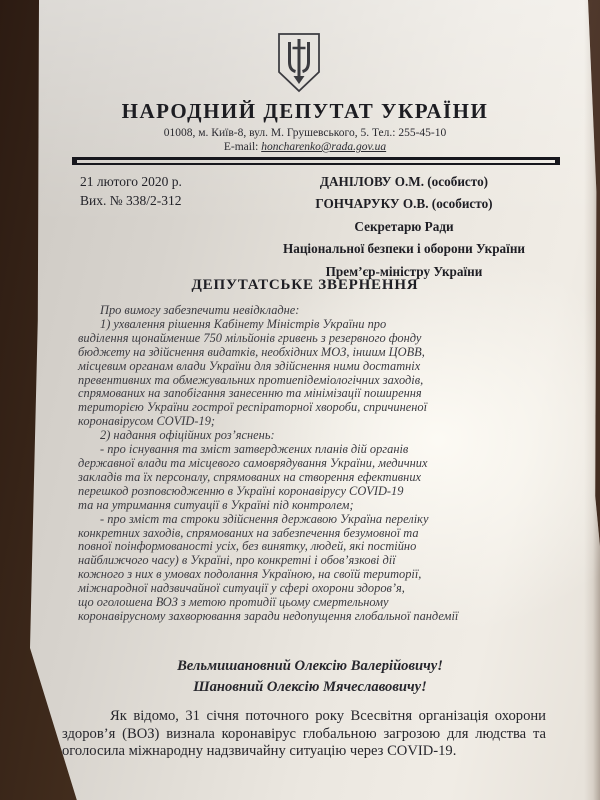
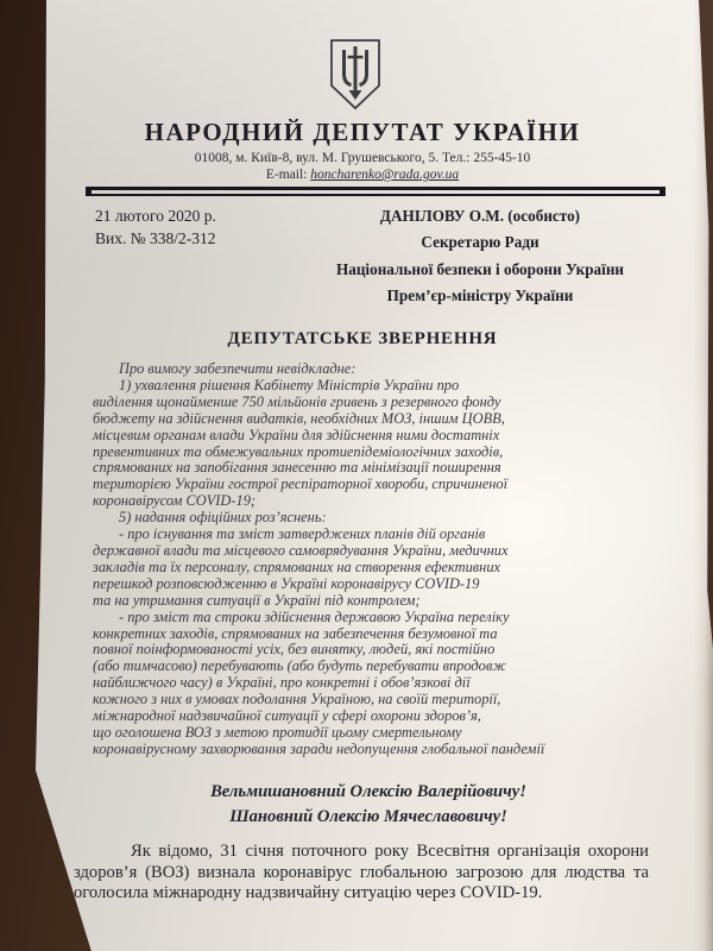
  НАРОДНИЙ ДЕПУТАТ УКРАЇНИ
  01008, м. Київ-8, вул. М. Грушевського, 5. Тел.: 255-45-10
  E-mail: honcharenko@rada.gov.ua
  21 лютого 2020 р.
  Вих. № 338/2-312
  ДАНІЛОВУ О.М. (особисто)
- ГОНЧАРУКУ О.В. (особисто)
  Секретарю Ради
  Національної безпеки і оборони України
  Прем’єр-міністру України
  ДЕПУТАТСЬКЕ ЗВЕРНЕННЯ
  Про вимогу забезпечити невідкладне:
  1) ухвалення рішення Кабінету Міністрів України про
  виділення щонайменше 750 мільйонів гривень з резервного фонду
  бюджету на здійснення видатків, необхідних МОЗ, іншим ЦОВВ,
  місцевим органам влади України для здійснення ними достатніх
  превентивних та обмежувальних протиепідеміологічних заходів,
  спрямованих на запобігання занесенню та мінімізації поширення
  територією України гострої респіраторної хвороби, спричиненої
  коронавірусом COVID-19;
- 2) надання офіційних роз’яснень:
+ 5) надання офіційних роз’яснень:
  - про існування та зміст затверджених планів дій органів
  державної влади та місцевого самоврядування України, медичних
  закладів та їх персоналу, спрямованих на створення ефективних
  перешкод розповсюдженню в Україні коронавірусу COVID-19
  та на утримання ситуації в Україні під контролем;
  - про зміст та строки здійснення державою Україна переліку
  конкретних заходів, спрямованих на забезпечення безумовної та
  повної поінформованості усіх, без винятку, людей, які постійно
+ (або тимчасово) перебувають (або будуть перебувати впродовж
  найближчого часу) в Україні, про конкретні і обов’язкові дії
  кожного з них в умовах подолання Україною, на своїй території,
  міжнародної надзвичайної ситуації у сфері охорони здоров’я,
  що оголошена ВОЗ з метою протидії цьому смертельному
  коронавірусному захворювання заради недопущення глобальної пандемії
  Вельмишановний Олексію Валерійовичу!
  Шановний Олексію Мячеславовичу!
  Як відомо, 31 січня поточного року Всесвітня організація охорони здоров’я (ВОЗ) визнала коронавірус глобальною загрозою для людства та оголосила міжнародну надзвичайну ситуацію через COVID-19.
